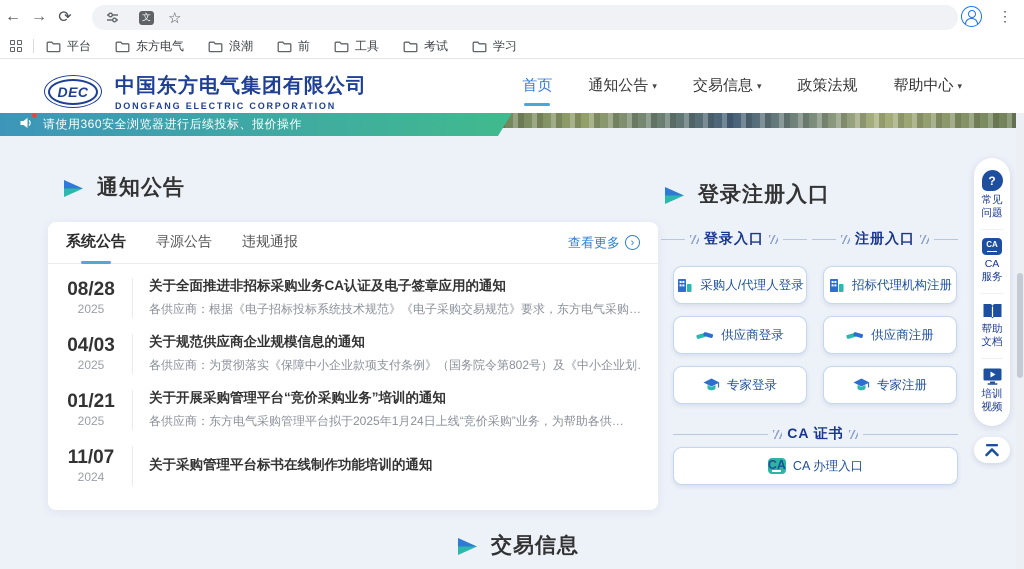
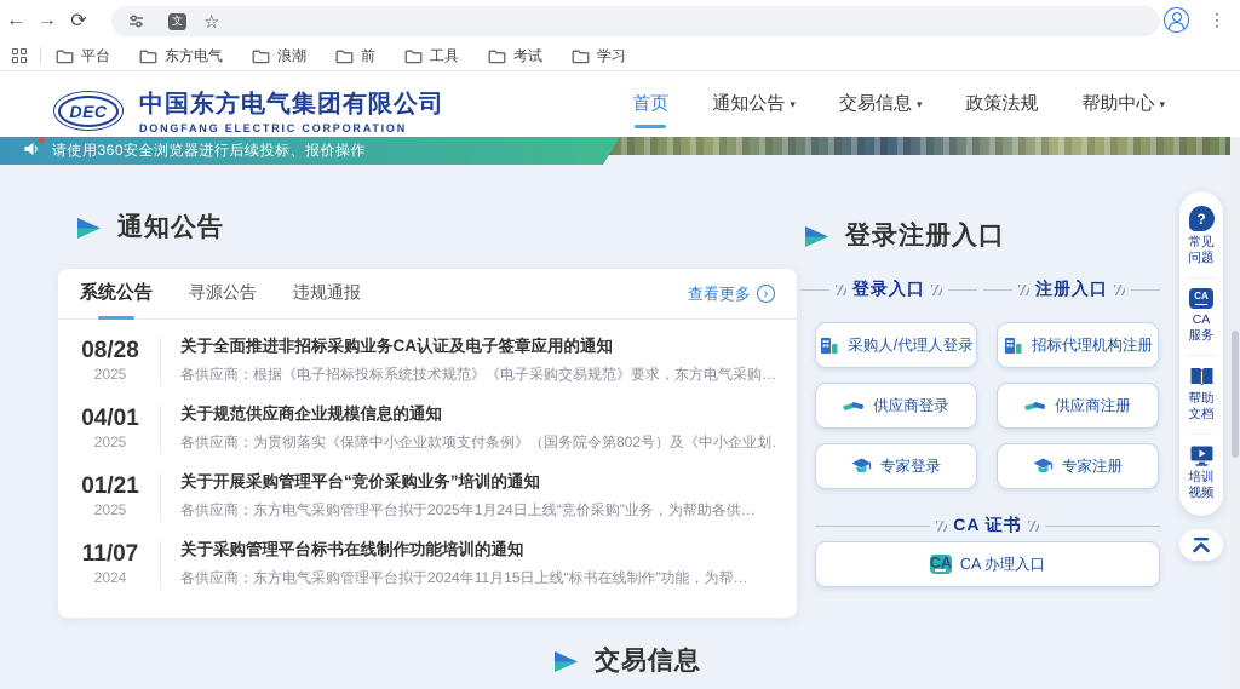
  ←
  →
  ⟳
  文
  ☆
  ⋮
  平台
  东方电气
  浪潮
  前
  工具
  考试
  学习
  DEC
  中国东方电气集团有限公司
  DONGFANG ELECTRIC CORPORATION
  首页
  通知公告
  ▾
  交易信息
  ▾
  政策法规
  帮助中心
  ▾
  请使用360安全浏览器进行后续投标、报价操作
  通知公告
  系统公告
  寻源公告
  违规通报
  查看更多
  ›
  08/28
  2025
  关于全面推进非招标采购业务CA认证及电子签章应用的通知
  各供应商：根据《电子招标投标系统技术规范》《电子采购交易规范》要求，东方电气采购…
- 04/03
+ 04/01
  2025
  关于规范供应商企业规模信息的通知
  各供应商：为贯彻落实《保障中小企业款项支付条例》（国务院令第802号）及《中小企业划
  01/21
  2025
  关于开展采购管理平台“竞价采购业务”培训的通知
  各供应商：东方电气采购管理平台拟于2025年1月24日上线“竞价采购”业务，为帮助各供…
  11/07
  2024
  关于采购管理平台标书在线制作功能培训的通知
+ 各供应商：东方电气采购管理平台拟于2024年11月15日上线“标书在线制作”功能，为帮…
  登录注册入口
  登录入口
  注册入口
  采购人/代理人登录
  招标代理机构注册
  供应商登录
  供应商注册
  专家登录
  专家注册
  CA 证书
  CA
  CA 办理入口
  交易信息
  ?
  常见问题
  CA
  CA服务
  帮助文档
  培训视频
